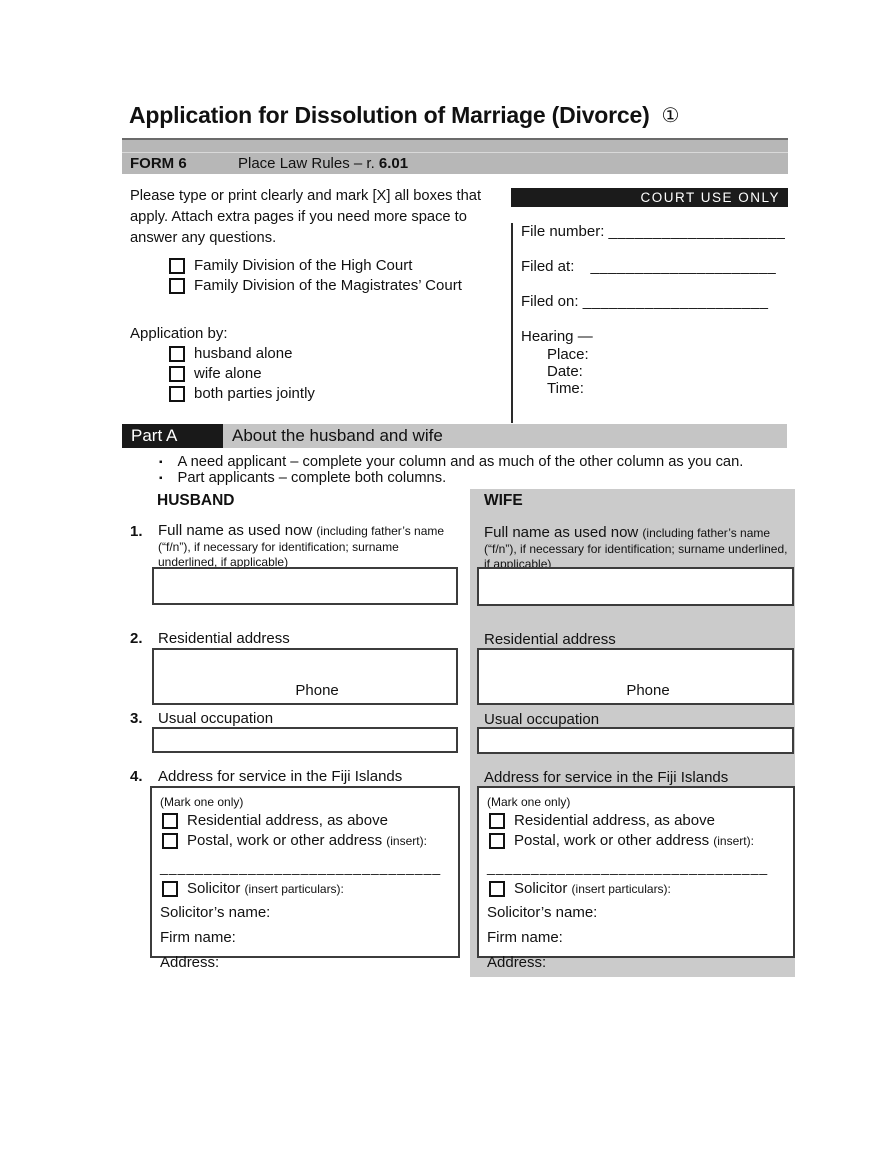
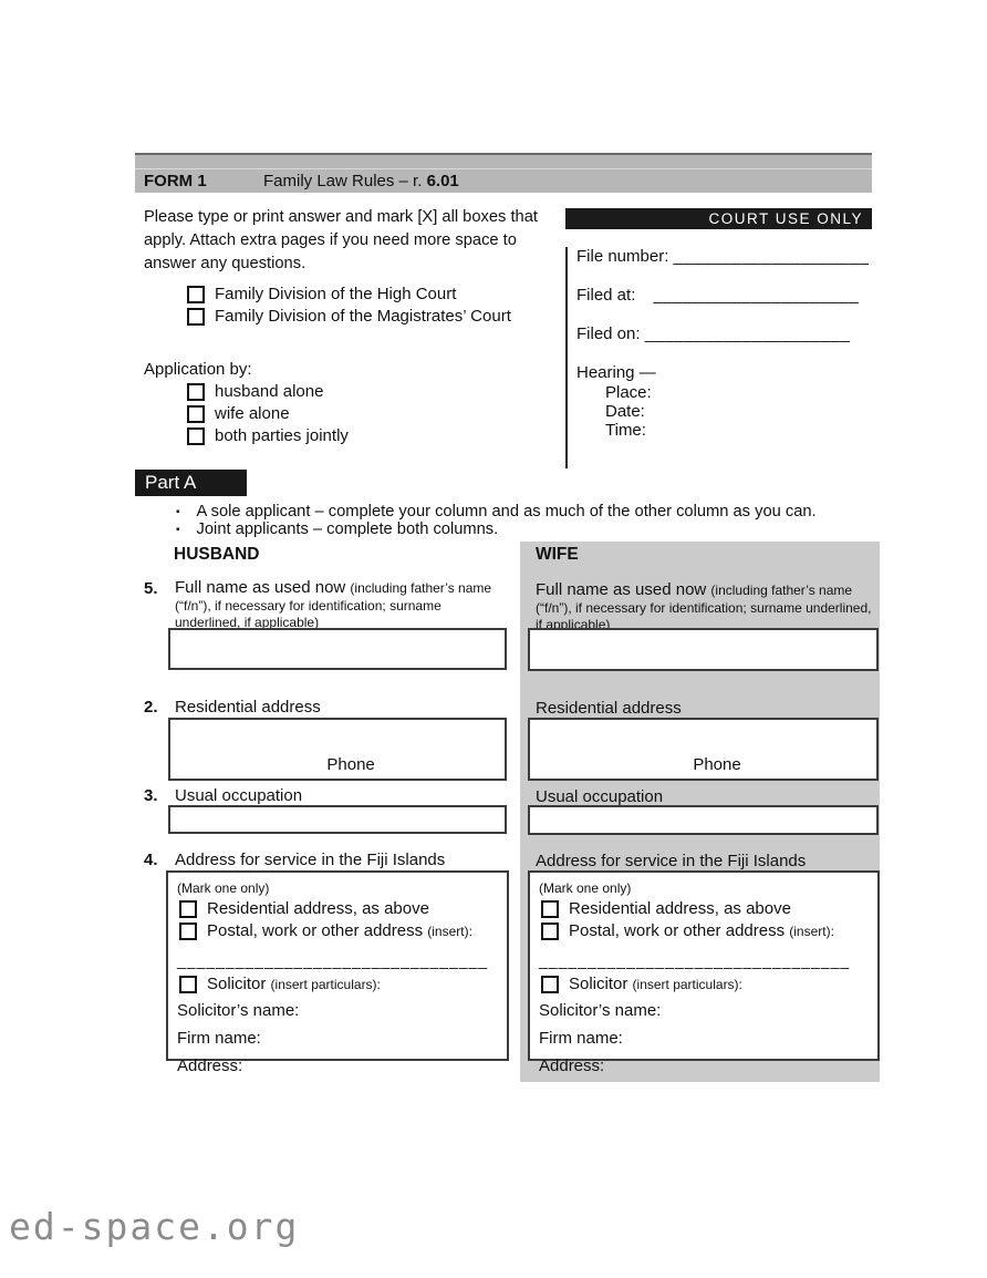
- Application for Dissolution of Marriage (Divorce) ①
- FORM 6
+ FORM 1
- Place Law Rules – r. 6.01
+ Family Law Rules – r. 6.01
- Please type or print clearly and mark [X] all boxes that apply. Attach extra pages if you need more space to answer any questions.
+ Please type or print answer and mark [X] all boxes that apply. Attach extra pages if you need more space to answer any questions.
  COURT USE ONLY
  File number: ____________________
  Filed at: _____________________
  Filed on: _____________________
  Hearing —
  Place:
  Date:
  Time:
  Family Division of the High Court
  Family Division of the Magistrates’ Court
  Application by:
  husband alone
  wife alone
  both parties jointly
  Part A
- About the husband and wife
- ▪ A need applicant – complete your column and as much of the other column as you can.
+ ▪ A sole applicant – complete your column and as much of the other column as you can.
- ▪ Part applicants – complete both columns.
+ ▪ Joint applicants – complete both columns.
  HUSBAND
  WIFE
- 1.
+ 5.
  Full name as used now (including father’s name (“f/n”), if necessary for identification; surname underlined, if applicable)
  Full name as used now (including father’s name (“f/n”), if necessary for identification; surname underlined, if applicable)
  2.
  Residential address
  Residential address
  Phone
  Phone
  3.
  Usual occupation
  Usual occupation
  4.
  Address for service in the Fiji Islands
  Address for service in the Fiji Islands
  (Mark one only)
  Residential address, as above
  Postal, work or other address (insert):
  ________________________________
  Solicitor (insert particulars):
  Solicitor’s name:
  Firm name:
  Address:
  (Mark one only)
  Residential address, as above
  Postal, work or other address (insert):
  ________________________________
  Solicitor (insert particulars):
  Solicitor’s name:
  Firm name:
  Address:
+ ed-space.org
